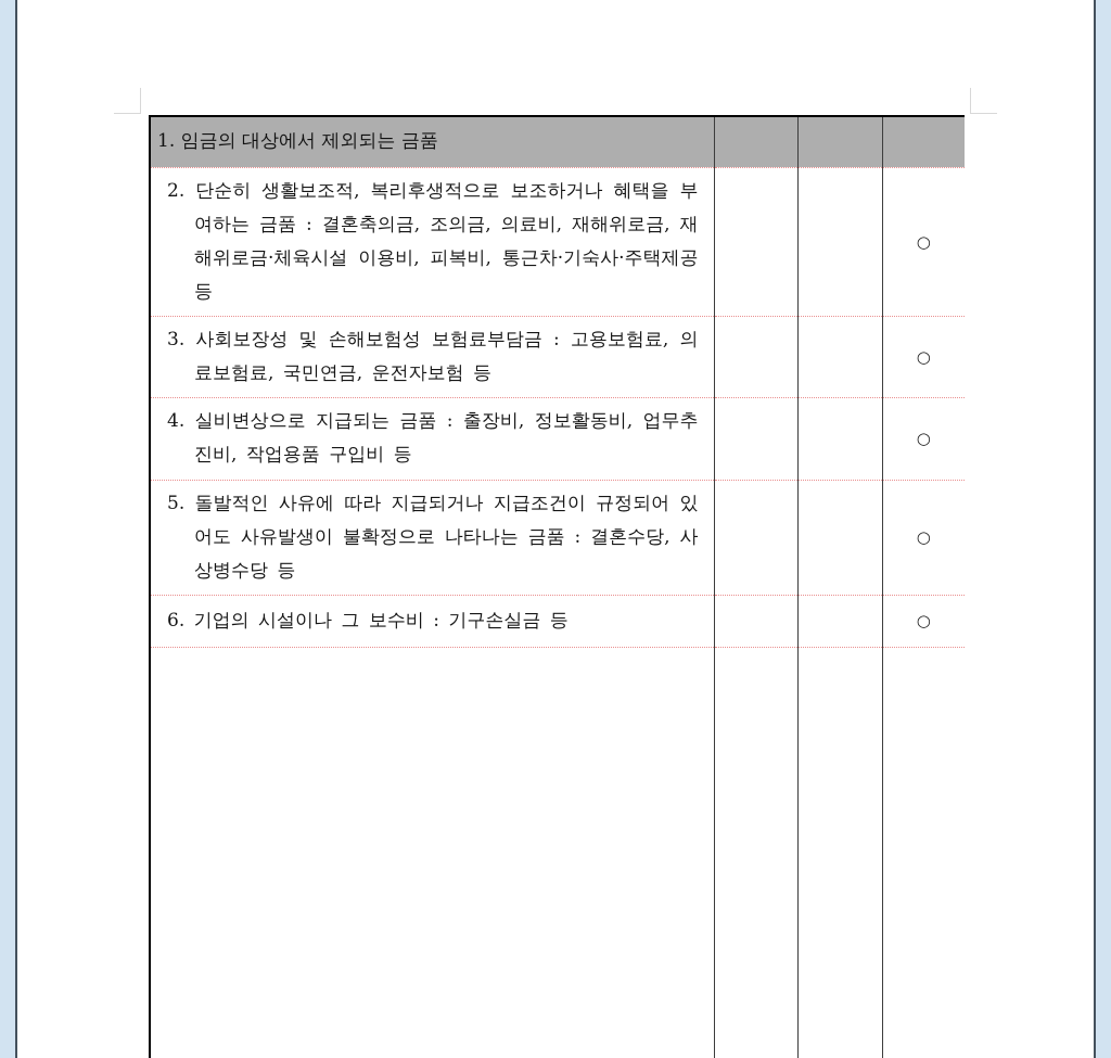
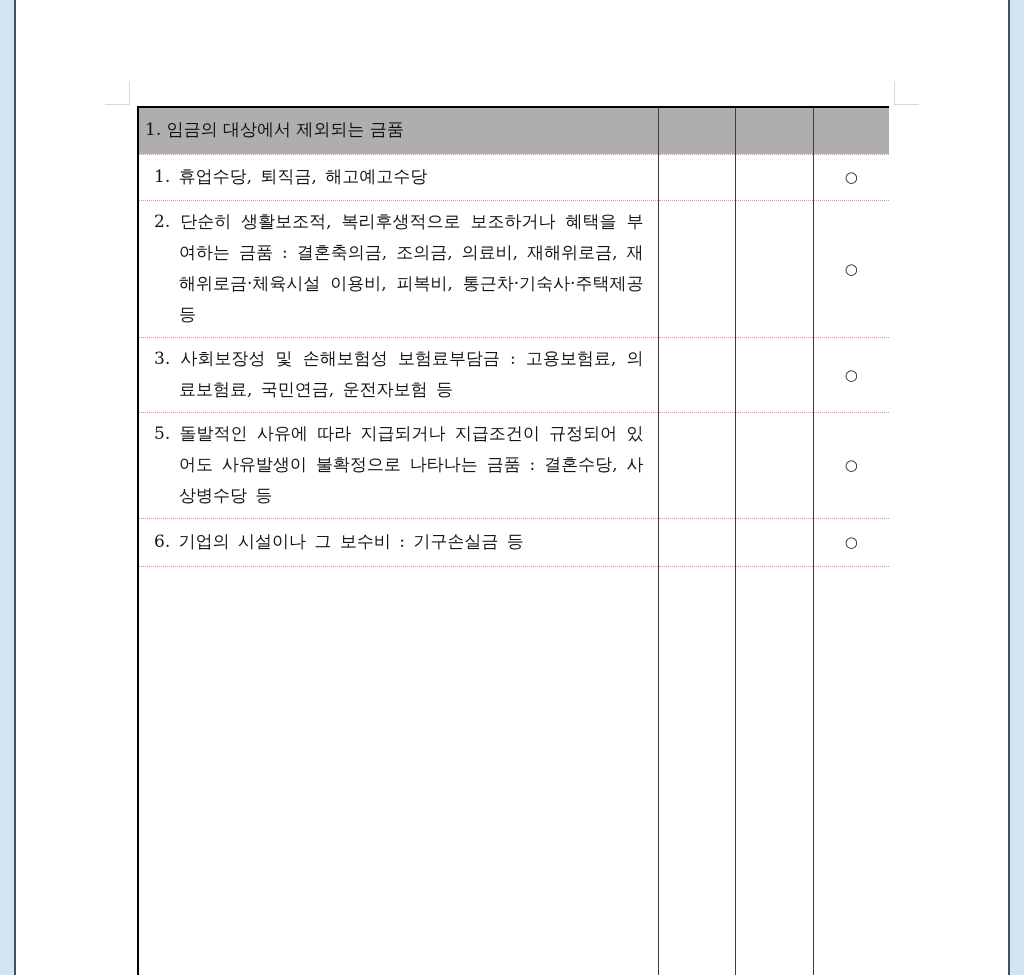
  1. 임금의 대상에서 제외되는 금품
+ 1. 휴업수당, 퇴직금, 해고예고수당			○
  2. 단순히 생활보조적, 복리후생적으로 보조하거나 혜택을 부여하는 금품 : 결혼축의금, 조의금, 의료비, 재해위로금, 재해위로금·체육시설 이용비, 피복비, 통근차·기숙사·주택제공 등			○
  3. 사회보장성 및 손해보험성 보험료부담금 : 고용보험료, 의료보험료, 국민연금, 운전자보험 등			○
- 4. 실비변상으로 지급되는 금품 : 출장비, 정보활동비, 업무추진비, 작업용품 구입비 등			○
  5. 돌발적인 사유에 따라 지급되거나 지급조건이 규정되어 있어도 사유발생이 불확정으로 나타나는 금품 : 결혼수당, 사상병수당 등			○
  6. 기업의 시설이나 그 보수비 : 기구손실금 등			○
